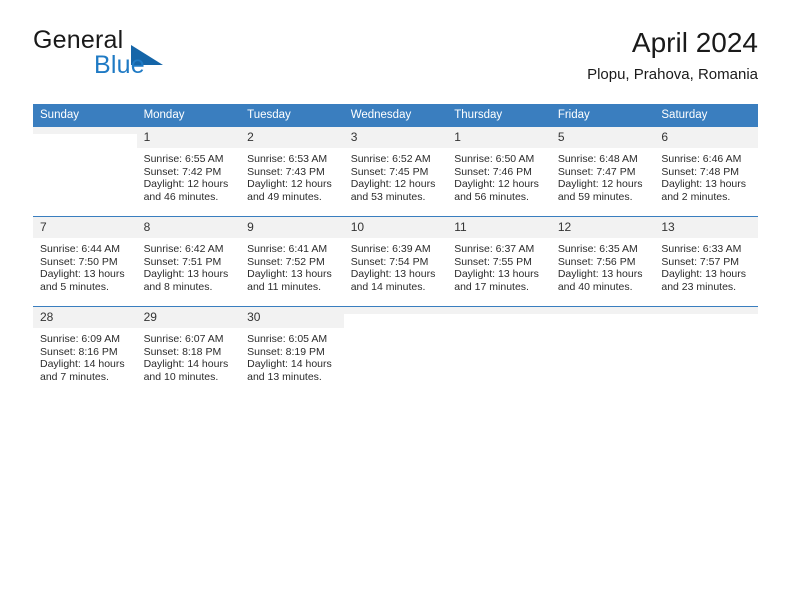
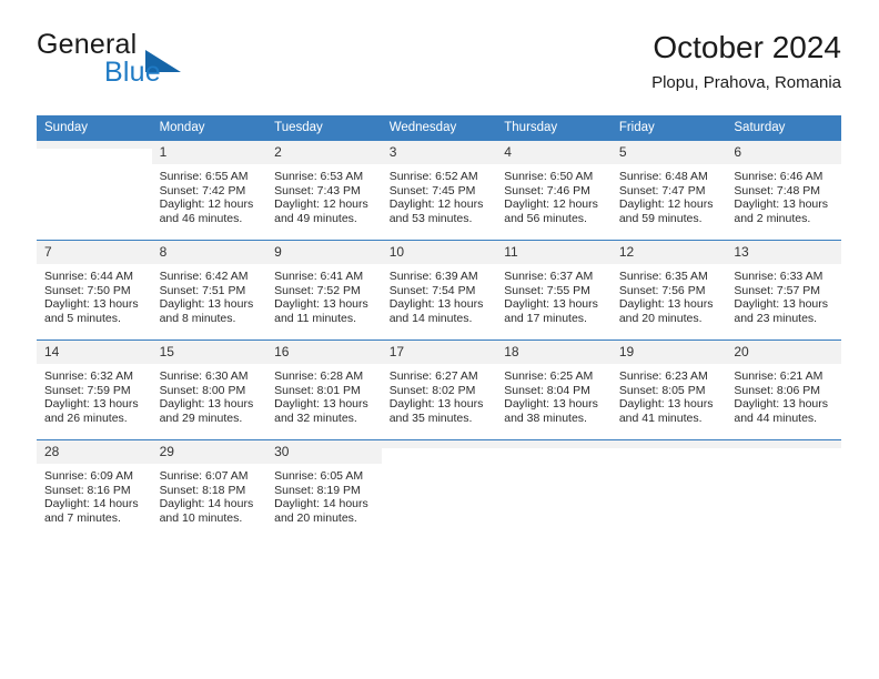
  General
  Blue
- April 2024
+ October 2024
  Plopu, Prahova, Romania
  Sunday	Monday	Tuesday	Wednesday	Thursday	Friday	Saturday
- 	1Sunrise: 6:55 AMSunset: 7:42 PMDaylight: 12 hoursand 46 minutes.	2Sunrise: 6:53 AMSunset: 7:43 PMDaylight: 12 hoursand 49 minutes.	3Sunrise: 6:52 AMSunset: 7:45 PMDaylight: 12 hoursand 53 minutes.	1Sunrise: 6:50 AMSunset: 7:46 PMDaylight: 12 hoursand 56 minutes.	5Sunrise: 6:48 AMSunset: 7:47 PMDaylight: 12 hoursand 59 minutes.	6Sunrise: 6:46 AMSunset: 7:48 PMDaylight: 13 hoursand 2 minutes.
+ 	1Sunrise: 6:55 AMSunset: 7:42 PMDaylight: 12 hoursand 46 minutes.	2Sunrise: 6:53 AMSunset: 7:43 PMDaylight: 12 hoursand 49 minutes.	3Sunrise: 6:52 AMSunset: 7:45 PMDaylight: 12 hoursand 53 minutes.	4Sunrise: 6:50 AMSunset: 7:46 PMDaylight: 12 hoursand 56 minutes.	5Sunrise: 6:48 AMSunset: 7:47 PMDaylight: 12 hoursand 59 minutes.	6Sunrise: 6:46 AMSunset: 7:48 PMDaylight: 13 hoursand 2 minutes.
- 7Sunrise: 6:44 AMSunset: 7:50 PMDaylight: 13 hoursand 5 minutes.	8Sunrise: 6:42 AMSunset: 7:51 PMDaylight: 13 hoursand 8 minutes.	9Sunrise: 6:41 AMSunset: 7:52 PMDaylight: 13 hoursand 11 minutes.	10Sunrise: 6:39 AMSunset: 7:54 PMDaylight: 13 hoursand 14 minutes.	11Sunrise: 6:37 AMSunset: 7:55 PMDaylight: 13 hoursand 17 minutes.	12Sunrise: 6:35 AMSunset: 7:56 PMDaylight: 13 hoursand 40 minutes.	13Sunrise: 6:33 AMSunset: 7:57 PMDaylight: 13 hoursand 23 minutes.
+ 7Sunrise: 6:44 AMSunset: 7:50 PMDaylight: 13 hoursand 5 minutes.	8Sunrise: 6:42 AMSunset: 7:51 PMDaylight: 13 hoursand 8 minutes.	9Sunrise: 6:41 AMSunset: 7:52 PMDaylight: 13 hoursand 11 minutes.	10Sunrise: 6:39 AMSunset: 7:54 PMDaylight: 13 hoursand 14 minutes.	11Sunrise: 6:37 AMSunset: 7:55 PMDaylight: 13 hoursand 17 minutes.	12Sunrise: 6:35 AMSunset: 7:56 PMDaylight: 13 hoursand 20 minutes.	13Sunrise: 6:33 AMSunset: 7:57 PMDaylight: 13 hoursand 23 minutes.
+ 14Sunrise: 6:32 AMSunset: 7:59 PMDaylight: 13 hoursand 26 minutes.	15Sunrise: 6:30 AMSunset: 8:00 PMDaylight: 13 hoursand 29 minutes.	16Sunrise: 6:28 AMSunset: 8:01 PMDaylight: 13 hoursand 32 minutes.	17Sunrise: 6:27 AMSunset: 8:02 PMDaylight: 13 hoursand 35 minutes.	18Sunrise: 6:25 AMSunset: 8:04 PMDaylight: 13 hoursand 38 minutes.	19Sunrise: 6:23 AMSunset: 8:05 PMDaylight: 13 hoursand 41 minutes.	20Sunrise: 6:21 AMSunset: 8:06 PMDaylight: 13 hoursand 44 minutes.
- 28Sunrise: 6:09 AMSunset: 8:16 PMDaylight: 14 hoursand 7 minutes.	29Sunrise: 6:07 AMSunset: 8:18 PMDaylight: 14 hoursand 10 minutes.	30Sunrise: 6:05 AMSunset: 8:19 PMDaylight: 14 hoursand 13 minutes.
+ 28Sunrise: 6:09 AMSunset: 8:16 PMDaylight: 14 hoursand 7 minutes.	29Sunrise: 6:07 AMSunset: 8:18 PMDaylight: 14 hoursand 10 minutes.	30Sunrise: 6:05 AMSunset: 8:19 PMDaylight: 14 hoursand 20 minutes.
